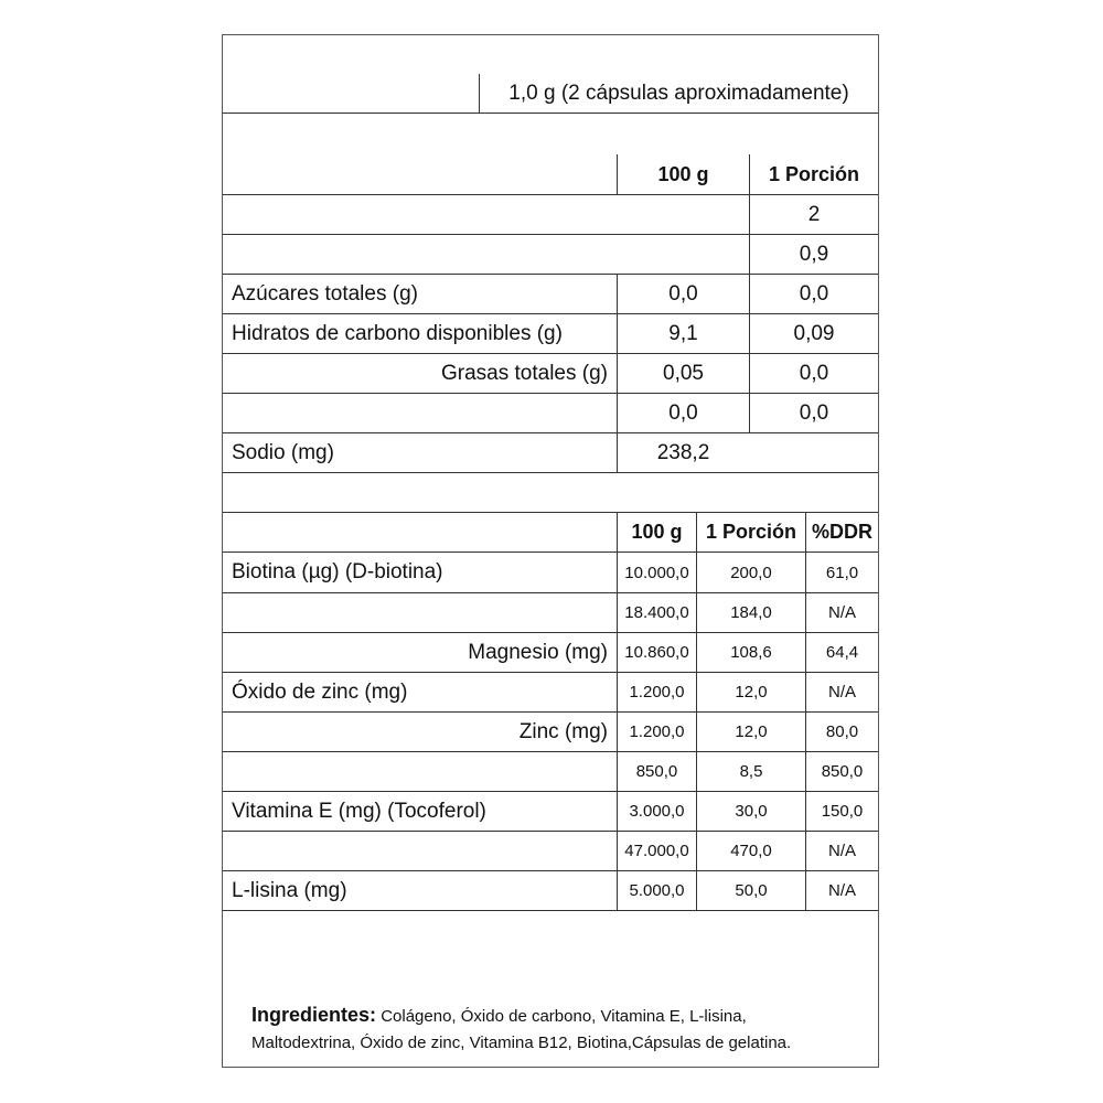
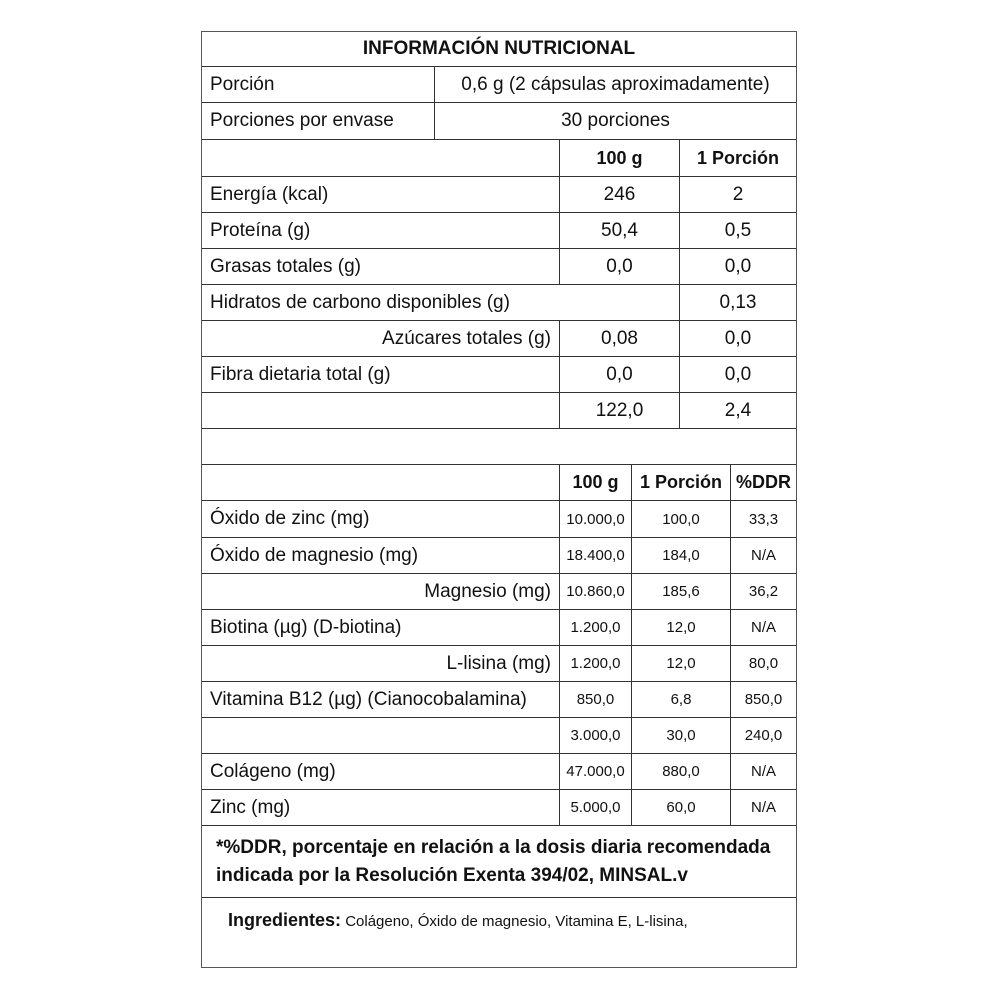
+ INFORMACIÓN NUTRICIONAL
+ Porción
- 1,0 g (2 cápsulas aproximadamente)
+ 0,6 g (2 cápsulas aproximadamente)
+ Porciones por envase
+ 30 porciones
  100 g
  1 Porción
+ Energía (kcal)
+ 246
  2
+ Proteína (g)
+ 50,4
- 0,9
+ 0,5
- Azúcares totales (g)
+ Grasas totales (g)
  0,0
  0,0
  Hidratos de carbono disponibles (g)
- 9,1
- 0,09
+ 0,13
- Grasas totales (g)
+ Azúcares totales (g)
- 0,05
+ 0,08
  0,0
+ Fibra dietaria total (g)
  0,0
  0,0
- Sodio (mg)
- 238,2
+ 122,0
+ 2,4
  100 g
  1 Porción
  %DDR
- Biotina (µg) (D-biotina)
+ Óxido de zinc (mg)
  10.000,0
- 200,0
+ 100,0
- 61,0
+ 33,3
+ Óxido de magnesio (mg)
  18.400,0
  184,0
  N/A
  Magnesio (mg)
  10.860,0
- 108,6
+ 185,6
- 64,4
+ 36,2
- Óxido de zinc (mg)
+ Biotina (µg) (D-biotina)
  1.200,0
  12,0
  N/A
- Zinc (mg)
+ L-lisina (mg)
  1.200,0
  12,0
  80,0
+ Vitamina B12 (µg) (Cianocobalamina)
  850,0
- 8,5
+ 6,8
  850,0
- Vitamina E (mg) (Tocoferol)
  3.000,0
  30,0
- 150,0
+ 240,0
+ Colágeno (mg)
  47.000,0
- 470,0
+ 880,0
  N/A
- L-lisina (mg)
+ Zinc (mg)
  5.000,0
- 50,0
+ 60,0
  N/A
+ *%DDR, porcentaje en relación a la dosis diaria recomendada
+ indicada por la Resolución Exenta 394/02, MINSAL.v
- Ingredientes: Colágeno, Óxido de carbono, Vitamina E, L-lisina,
+ Ingredientes: Colágeno, Óxido de magnesio, Vitamina E, L-lisina,
- Maltodextrina, Óxido de zinc, Vitamina B12, Biotina,Cápsulas de gelatina.
